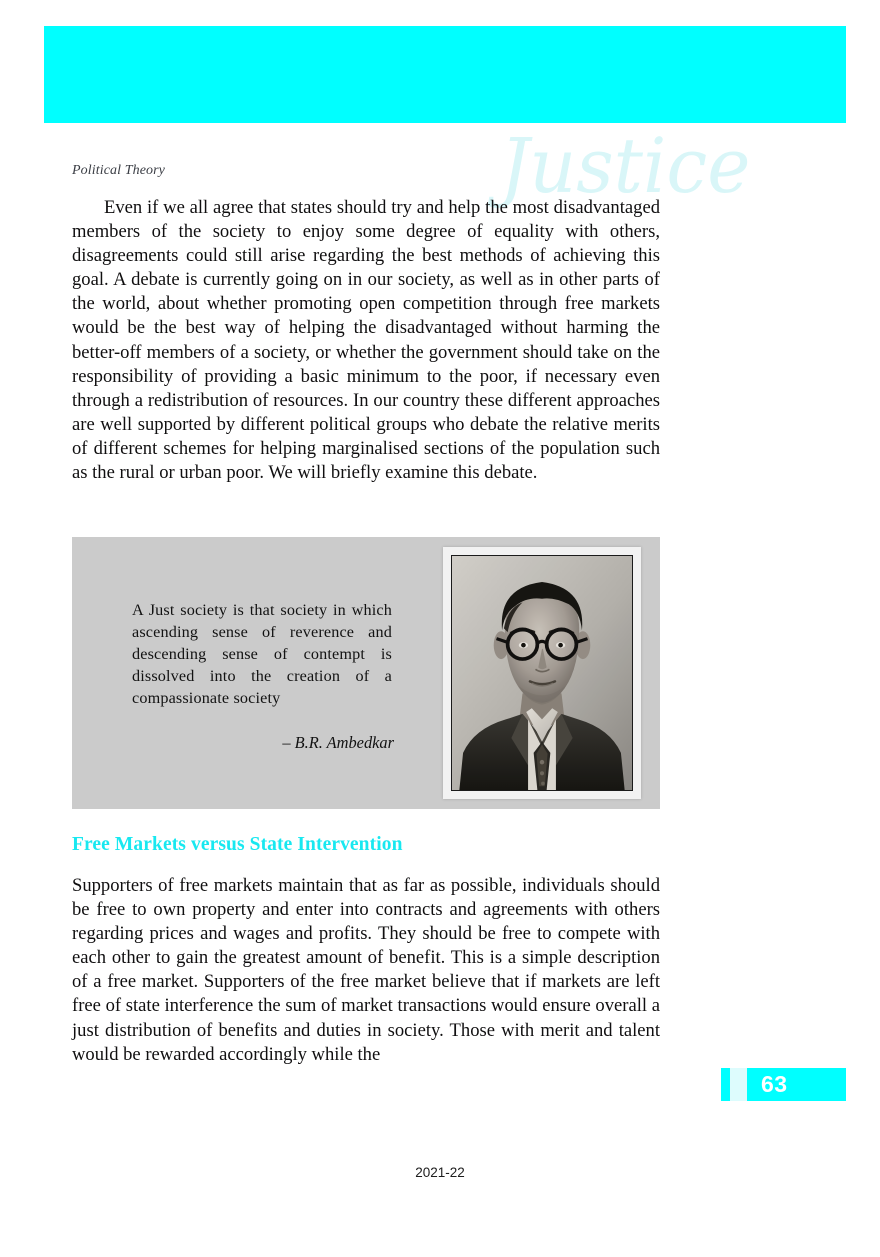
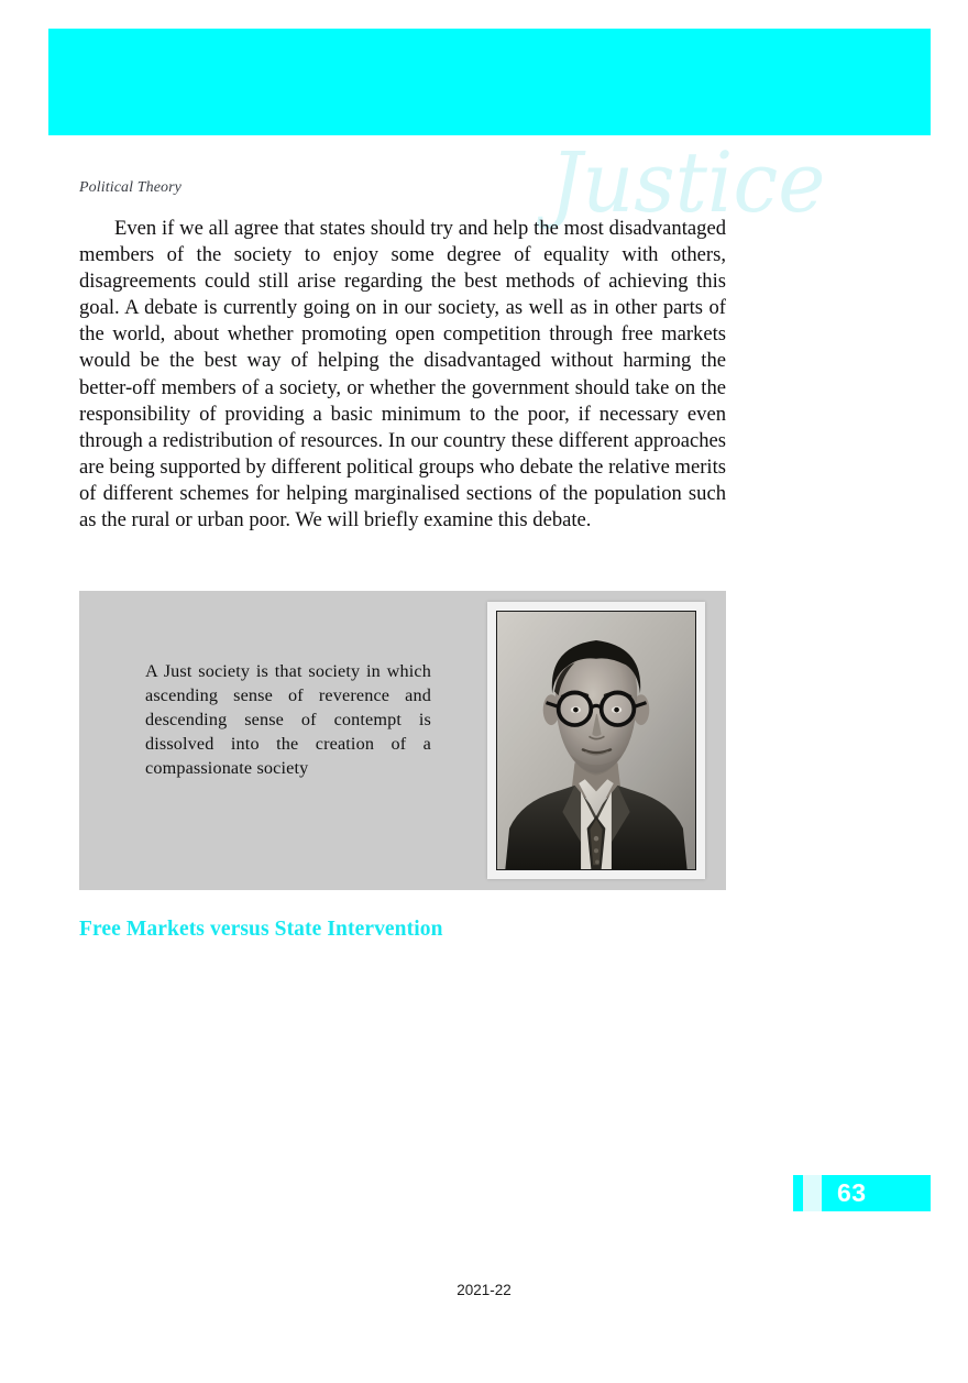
  Justice
  Political Theory
- Even if we all agree that states should try and help the most disadvantaged members of the society to enjoy some degree of equality with others, disagreements could still arise regarding the best methods of achieving this goal. A debate is currently going on in our society, as well as in other parts of the world, about whether promoting open competition through free markets would be the best way of helping the disadvantaged without harming the better-off members of a society, or whether the government should take on the responsibility of providing a basic minimum to the poor, if necessary even through a redistribution of resources. In our country these different approaches are well supported by different political groups who debate the relative merits of different schemes for helping marginalised sections of the population such as the rural or urban poor. We will briefly examine this debate.
+ Even if we all agree that states should try and help the most disadvantaged members of the society to enjoy some degree of equality with others, disagreements could still arise regarding the best methods of achieving this goal. A debate is currently going on in our society, as well as in other parts of the world, about whether promoting open competition through free markets would be the best way of helping the disadvantaged without harming the better-off members of a society, or whether the government should take on the responsibility of providing a basic minimum to the poor, if necessary even through a redistribution of resources. In our country these different approaches are being supported by different political groups who debate the relative merits of different schemes for helping marginalised sections of the population such as the rural or urban poor. We will briefly examine this debate.
  A Just society is that society in which ascending sense of reverence and descending sense of contempt is dissolved into the creation of a compassionate society
- – B.R. Ambedkar
  Free Markets versus State Intervention
- Supporters of free markets maintain that as far as possible, individuals should be free to own property and enter into contracts and agreements with others regarding prices and wages and profits. They should be free to compete with each other to gain the greatest amount of benefit. This is a simple description of a free market. Supporters of the free market believe that if markets are left free of state interference the sum of market transactions would ensure overall a just distribution of benefits and duties in society. Those with merit and talent would be rewarded accordingly while the
  63
  2021-22
